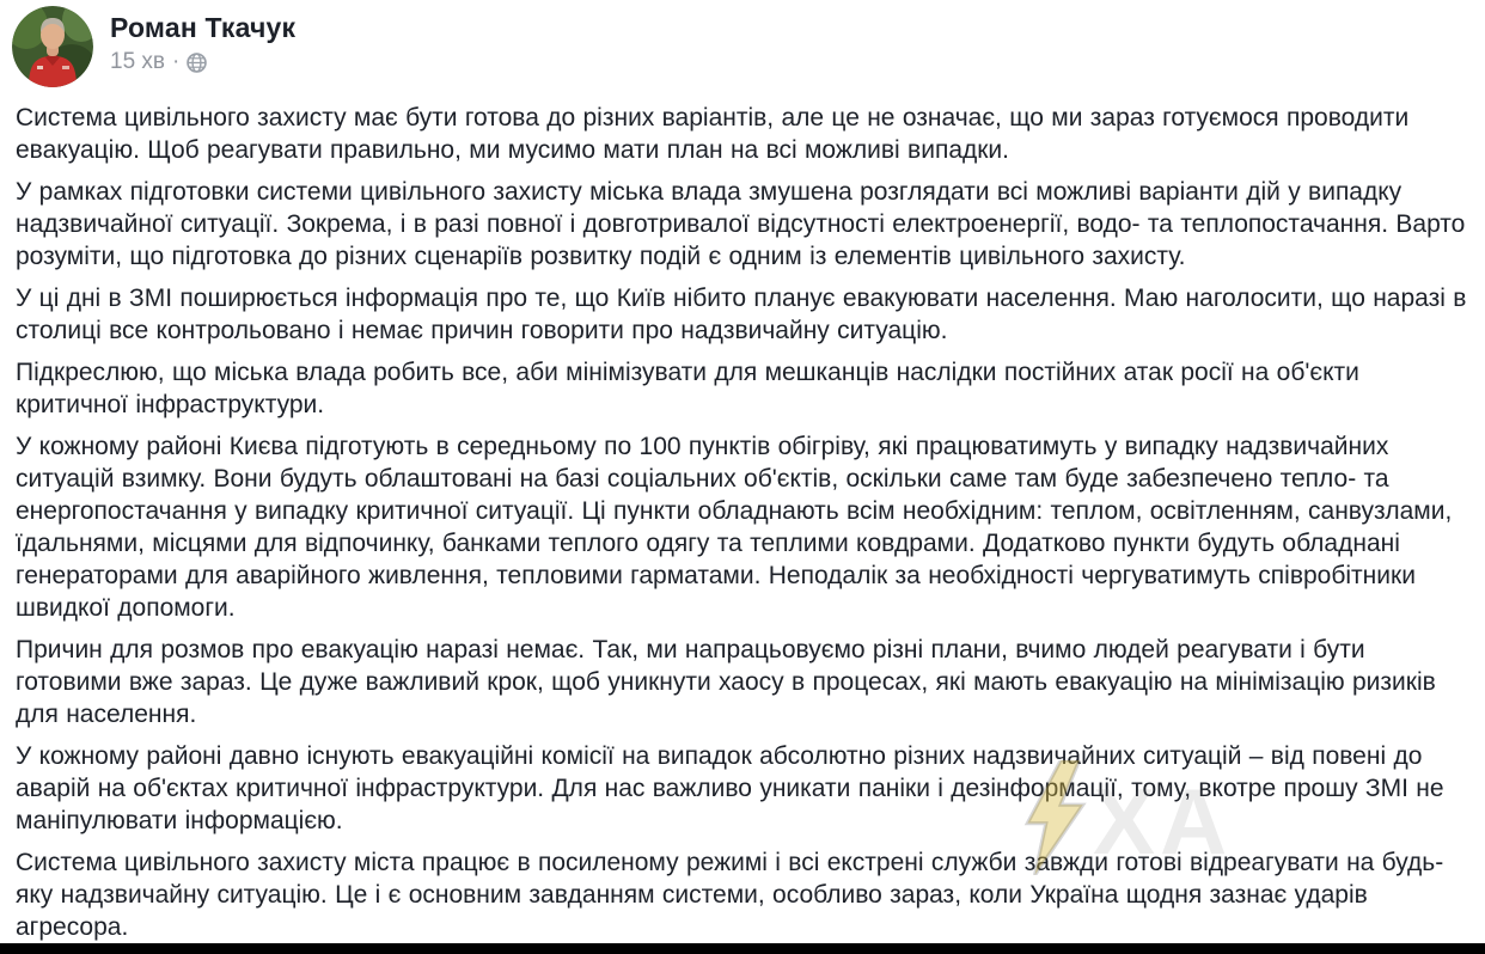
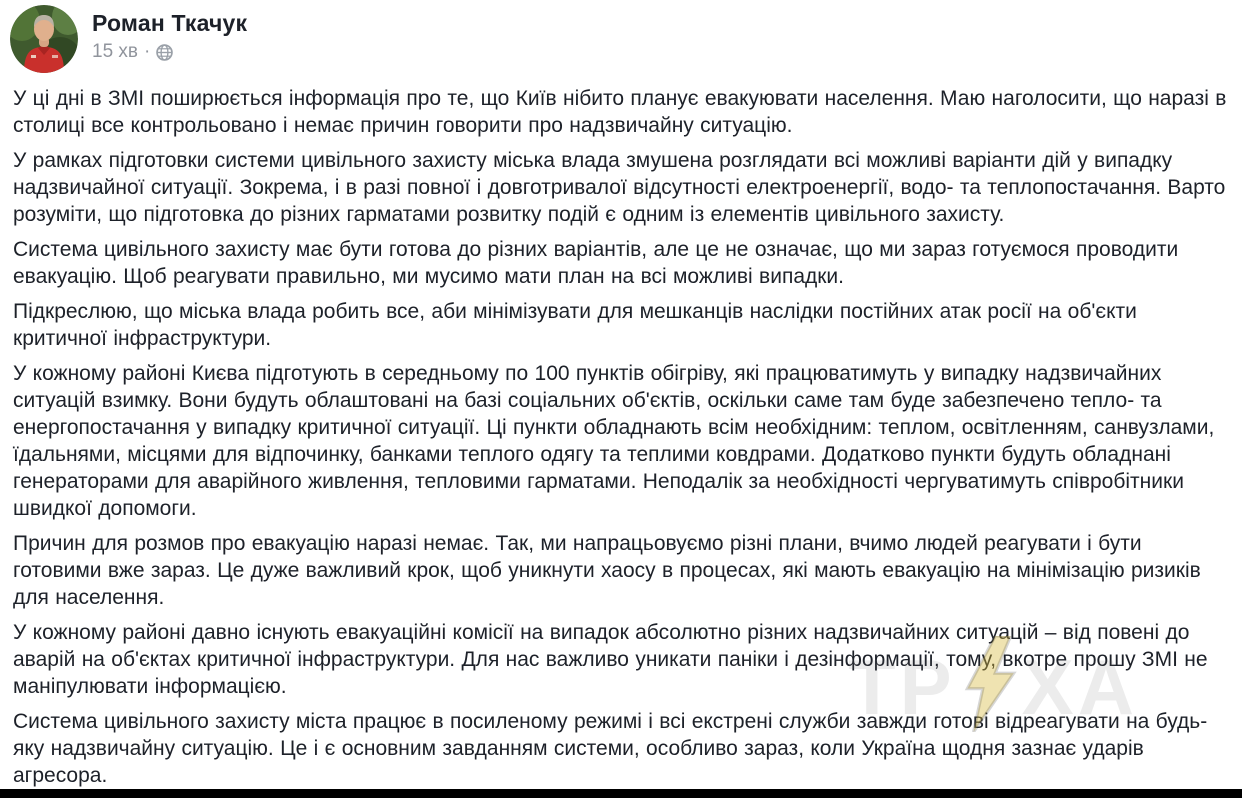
  Роман Ткачук
  15 хв
  ·
- Система цивільного захисту має бути готова до різних варіантів, але це не означає, що ми зараз готуємося проводити евакуацію. Щоб реагувати правильно, ми мусимо мати план на всі можливі випадки.
+ У ці дні в ЗМІ поширюється інформація про те, що Київ нібито планує евакуювати населення. Маю наголосити, що наразі в столиці все контрольовано і немає причин говорити про надзвичайну ситуацію.
- У рамках підготовки системи цивільного захисту міська влада змушена розглядати всі можливі варіанти дій у випадку надзвичайної ситуації. Зокрема, і в разі повної і довготривалої відсутності електроенергії, водо- та теплопостачання. Варто розуміти, що підготовка до різних сценаріїв розвитку подій є одним із елементів цивільного захисту.
+ У рамках підготовки системи цивільного захисту міська влада змушена розглядати всі можливі варіанти дій у випадку надзвичайної ситуації. Зокрема, і в разі повної і довготривалої відсутності електроенергії, водо- та теплопостачання. Варто розуміти, що підготовка до різних гарматами розвитку подій є одним із елементів цивільного захисту.
- У ці дні в ЗМІ поширюється інформація про те, що Київ нібито планує евакуювати населення. Маю наголосити, що наразі в столиці все контрольовано і немає причин говорити про надзвичайну ситуацію.
+ Система цивільного захисту має бути готова до різних варіантів, але це не означає, що ми зараз готуємося проводити евакуацію. Щоб реагувати правильно, ми мусимо мати план на всі можливі випадки.
  Підкреслюю, що міська влада робить все, аби мінімізувати для мешканців наслідки постійних атак росії на об'єкти критичної інфраструктури.
  У кожному районі Києва підготують в середньому по 100 пунктів обігріву, які працюватимуть у випадку надзвичайних ситуацій взимку. Вони будуть облаштовані на базі соціальних об'єктів, оскільки саме там буде забезпечено тепло- та енергопостачання у випадку критичної ситуації. Ці пункти обладнають всім необхідним: теплом, освітленням, санвузлами, їдальнями, місцями для відпочинку, банками теплого одягу та теплими ковдрами. Додатково пункти будуть обладнані генераторами для аварійного живлення, тепловими гарматами. Неподалік за необхідності чергуватимуть співробітники швидкої допомоги.
  Причин для розмов про евакуацію наразі немає. Так, ми напрацьовуємо різні плани, вчимо людей реагувати і бути готовими вже зараз. Це дуже важливий крок, щоб уникнути хаосу в процесах, які мають евакуацію на мінімізацію ризиків для населення.
  У кожному районі давно існують евакуаційні комісії на випадок абсолютно різних надзвичайних ситуацій – від повені до аварій на об'єктах критичної інфраструктури. Для нас важливо уникати паніки і дезінформації, тому, вкотре прошу ЗМІ не маніпулювати інформацією.
  Система цивільного захисту міста працює в посиленому режимі і всі екстрені служби завжди готові відреагувати на будь-яку надзвичайну ситуацію. Це і є основним завданням системи, особливо зараз, коли Україна щодня зазнає ударів агресора.
+ ТР
  ХА
